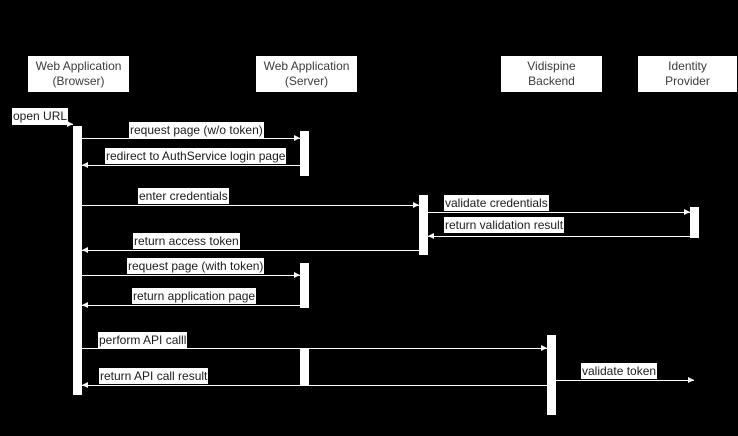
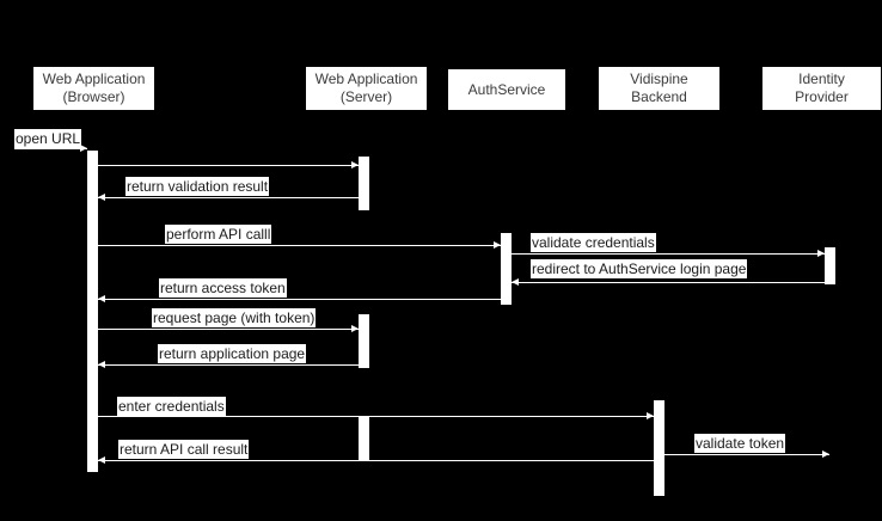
  Web Application
  (Browser)
  Web Application
  (Server)
+ AuthService
  Vidispine
  Backend
  Identity
  Provider
  open URL
- request page (w/o token)
- redirect to AuthService login page
+ return validation result
- enter credentials
+ perform API calll
  validate credentials
- return validation result
+ redirect to AuthService login page
  return access token
  request page (with token)
  return application page
- perform API calll
+ enter credentials
  validate token
  return API call result
